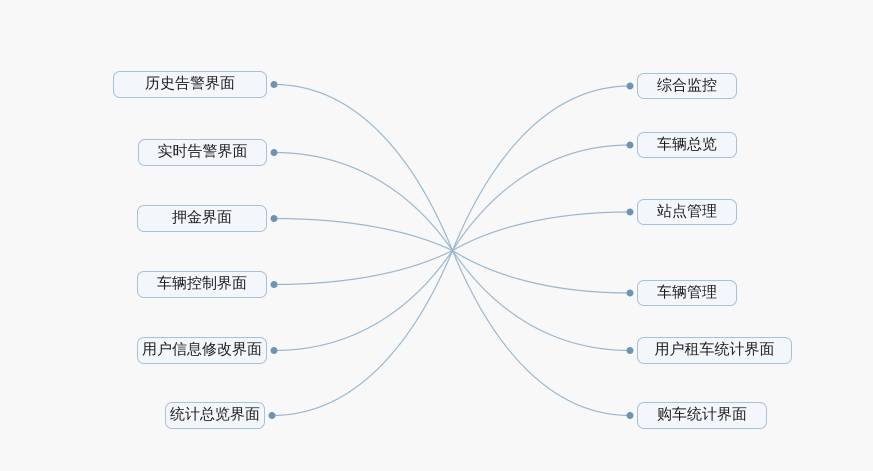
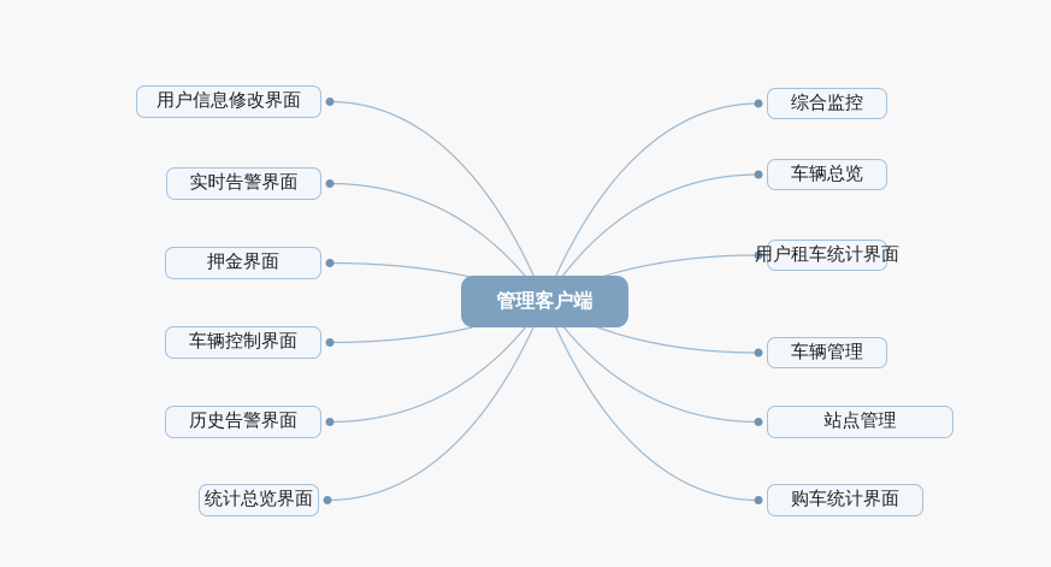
- 历史告警界面
+ 用户信息修改界面
  实时告警界面
  押金界面
  车辆控制界面
- 用户信息修改界面
+ 历史告警界面
  统计总览界面
  综合监控
  车辆总览
- 站点管理
+ 用户租车统计界面
  车辆管理
- 用户租车统计界面
+ 站点管理
  购车统计界面
+ 管理客户端
